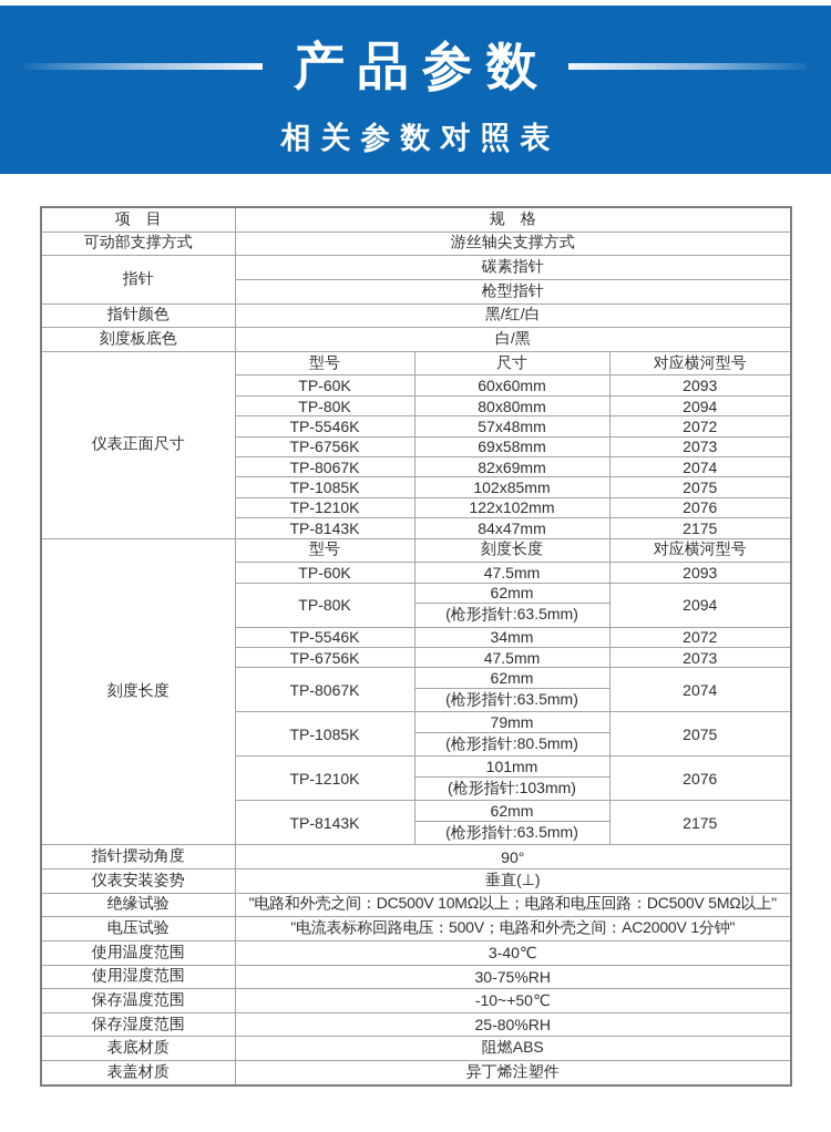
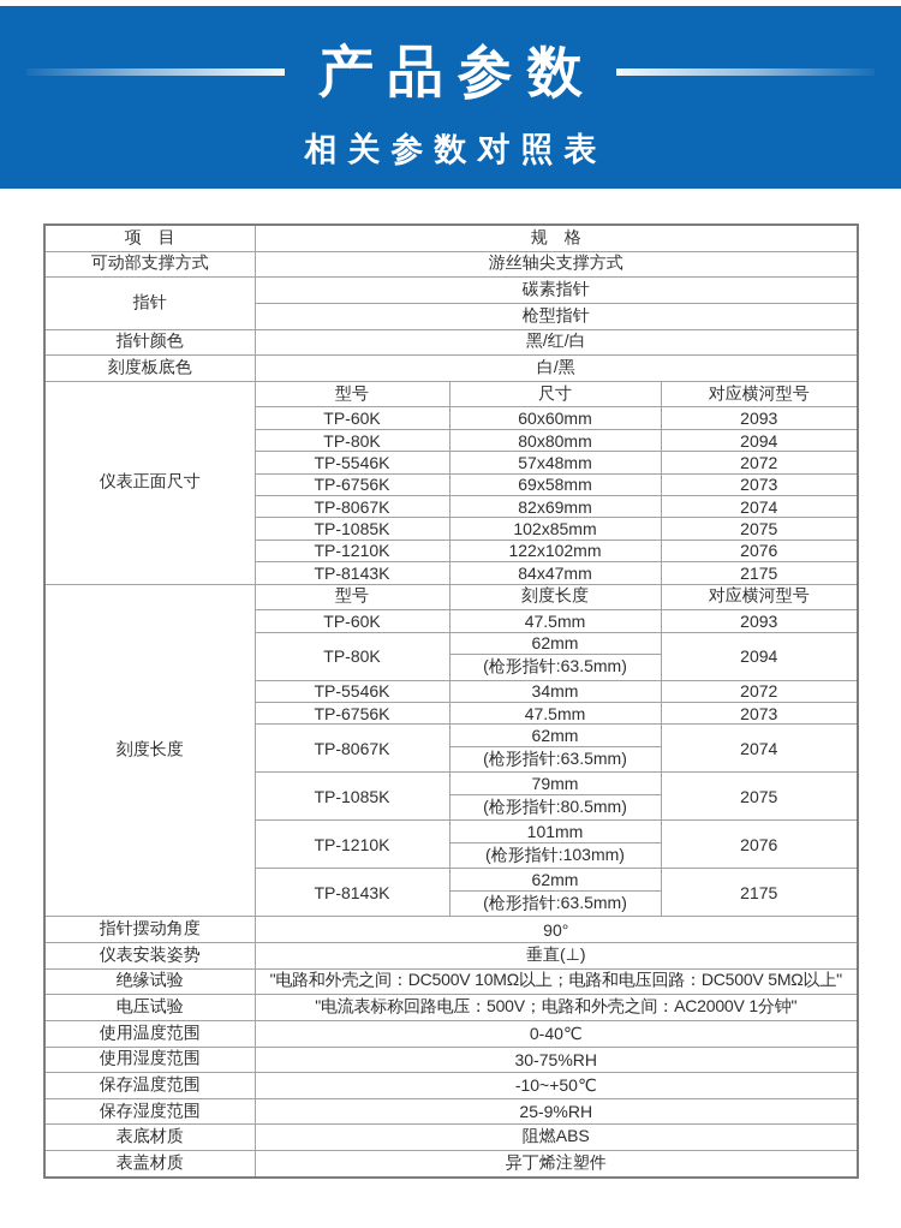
  产品参数
  相关参数对照表
  项 目	规 格
  可动部支撑方式	游丝轴尖支撑方式
  指针	碳素指针
  枪型指针
  指针颜色	黑/红/白
  刻度板底色	白/黑
  仪表正面尺寸	型号	尺寸	对应横河型号
  TP-60K	60x60mm	2093
  TP-80K	80x80mm	2094
  TP-5546K	57x48mm	2072
  TP-6756K	69x58mm	2073
  TP-8067K	82x69mm	2074
  TP-1085K	102x85mm	2075
  TP-1210K	122x102mm	2076
  TP-8143K	84x47mm	2175
  刻度长度	型号	刻度长度	对应横河型号
  TP-60K	47.5mm	2093
  TP-80K	62mm	2094
  (枪形指针:63.5mm)
  TP-5546K	34mm	2072
  TP-6756K	47.5mm	2073
  TP-8067K	62mm	2074
  (枪形指针:63.5mm)
  TP-1085K	79mm	2075
  (枪形指针:80.5mm)
  TP-1210K	101mm	2076
  (枪形指针:103mm)
  TP-8143K	62mm	2175
  (枪形指针:63.5mm)
  指针摆动角度	90°
  仪表安装姿势	垂直(⊥)
  绝缘试验	"电路和外壳之间：DC500V 10MΩ以上；电路和电压回路：DC500V 5MΩ以上"
  电压试验	"电流表标称回路电压：500V；电路和外壳之间：AC2000V 1分钟"
- 使用温度范围	3-40℃
+ 使用温度范围	0-40℃
  使用湿度范围	30-75%RH
  保存温度范围	-10~+50℃
- 保存湿度范围	25-80%RH
+ 保存湿度范围	25-9%RH
  表底材质	阻燃ABS
  表盖材质	异丁烯注塑件
